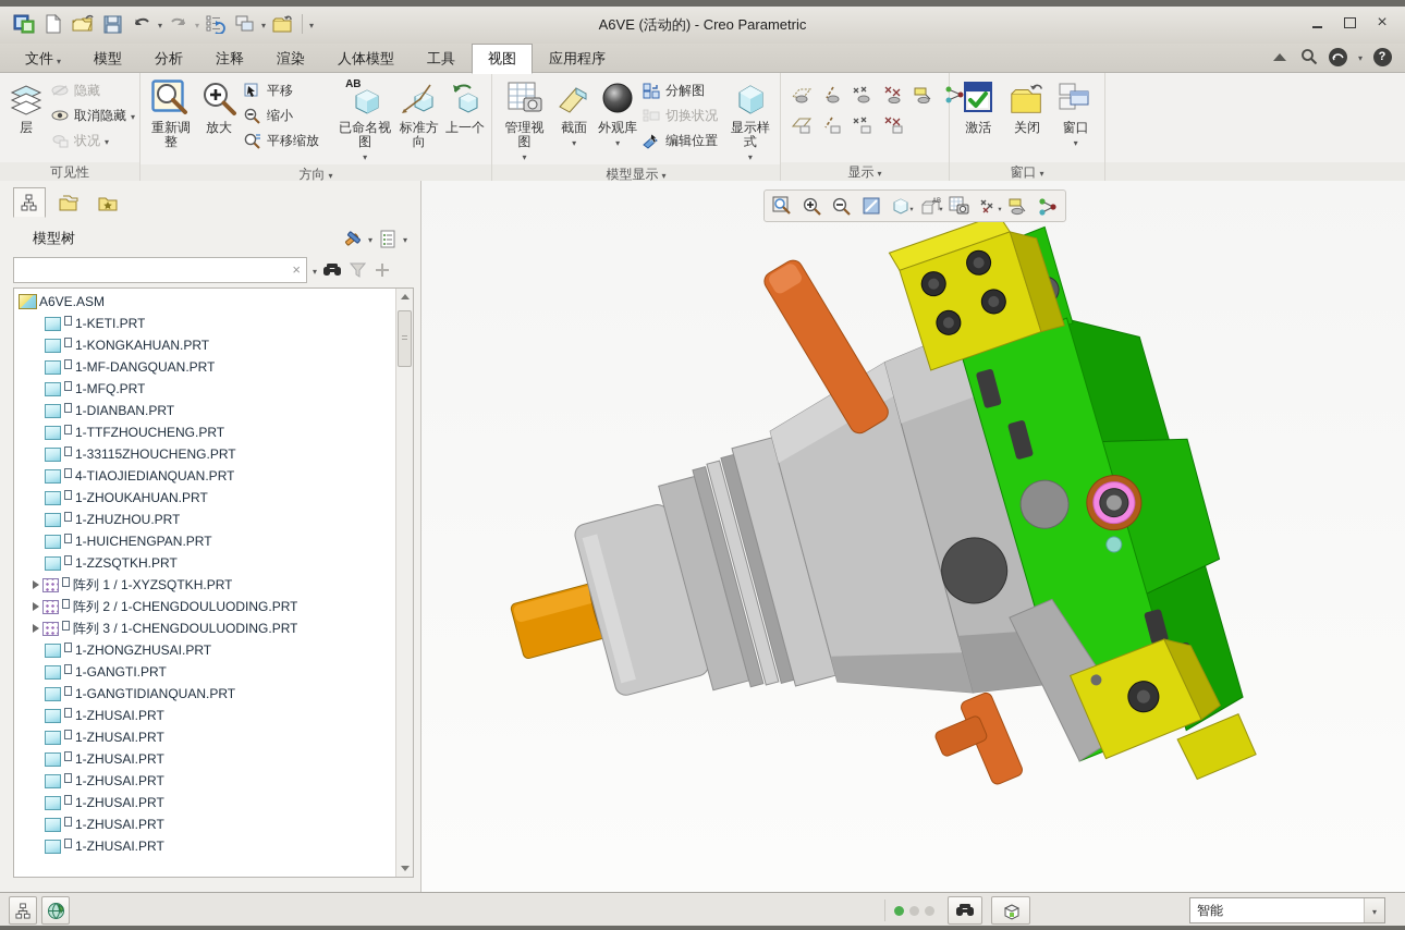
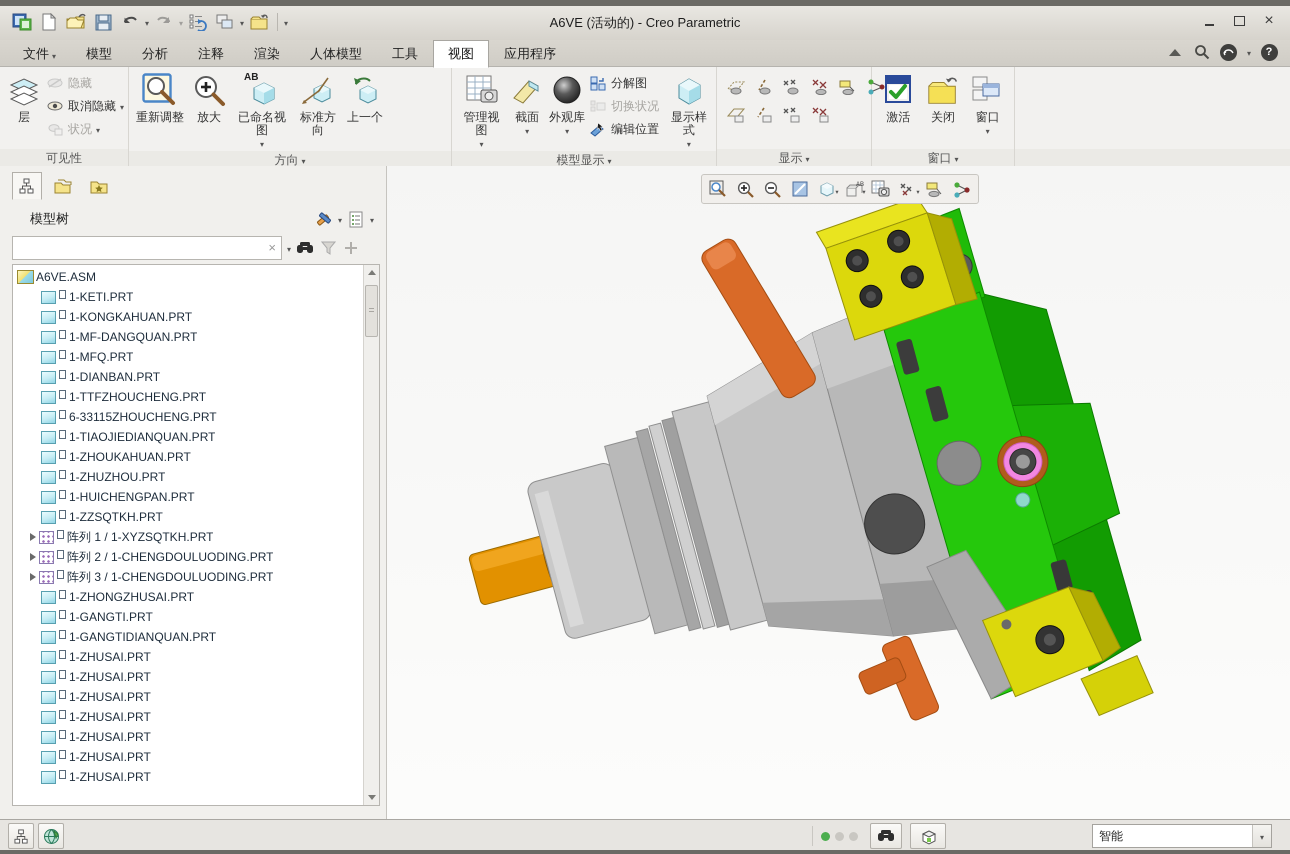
  A6VE (活动的) - Creo Parametric
  文件
  模型
  分析
  注释
  渲染
  人体模型
  工具
  视图
  应用程序
  ?
  层
  隐藏
  取消隐藏
  状况
  可见性
  重新调整
  放大
- 平移
- 缩小
- 平移缩放
  AB
  已命名视图
  标准方向
  上一个
  方向
  管理视图
  截面
  外观库
  分解图
  切换状况
  编辑位置
  显示样式
  模型显示
  显示
  激活
  关闭
  窗口
  窗口
  模型树
  A6VE.ASM
  1-KETI.PRT
  1-KONGKAHUAN.PRT
  1-MF-DANGQUAN.PRT
  1-MFQ.PRT
  1-DIANBAN.PRT
  1-TTFZHOUCHENG.PRT
- 1-33115ZHOUCHENG.PRT
+ 6-33115ZHOUCHENG.PRT
- 4-TIAOJIEDIANQUAN.PRT
+ 1-TIAOJIEDIANQUAN.PRT
  1-ZHOUKAHUAN.PRT
  1-ZHUZHOU.PRT
  1-HUICHENGPAN.PRT
  1-ZZSQTKH.PRT
  阵列 1 / 1-XYZSQTKH.PRT
  阵列 2 / 1-CHENGDOULUODING.PRT
  阵列 3 / 1-CHENGDOULUODING.PRT
  1-ZHONGZHUSAI.PRT
  1-GANGTI.PRT
  1-GANGTIDIANQUAN.PRT
  1-ZHUSAI.PRT
  1-ZHUSAI.PRT
  1-ZHUSAI.PRT
  1-ZHUSAI.PRT
  1-ZHUSAI.PRT
  1-ZHUSAI.PRT
  1-ZHUSAI.PRT
  智能
